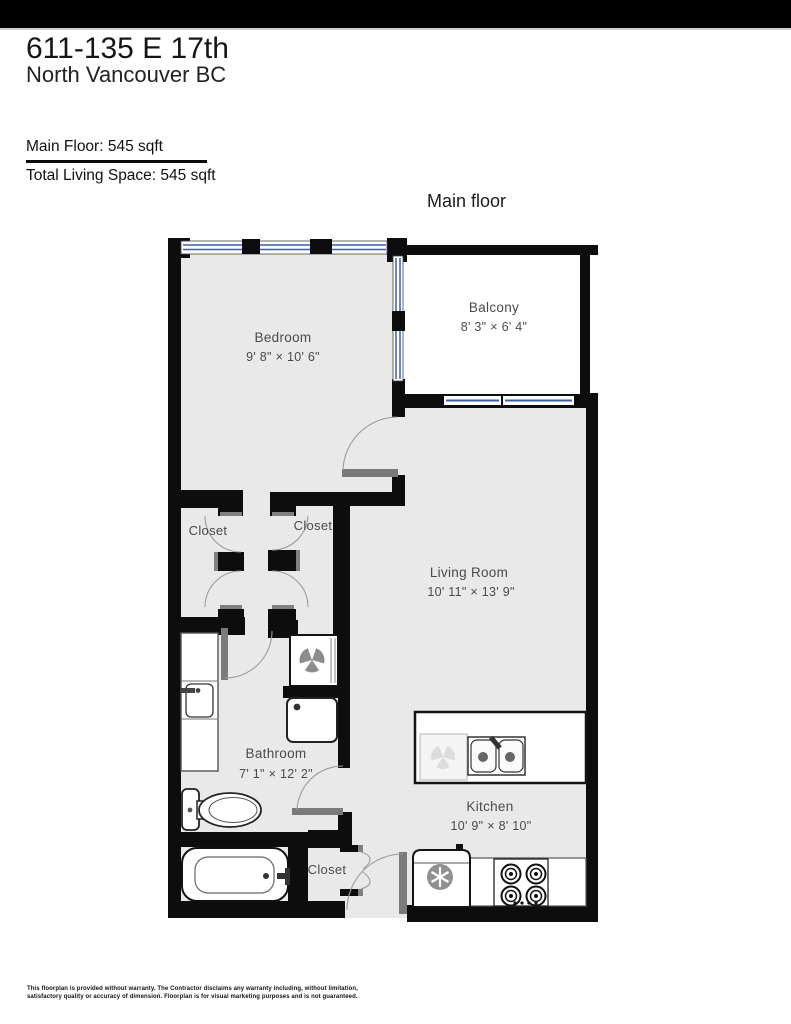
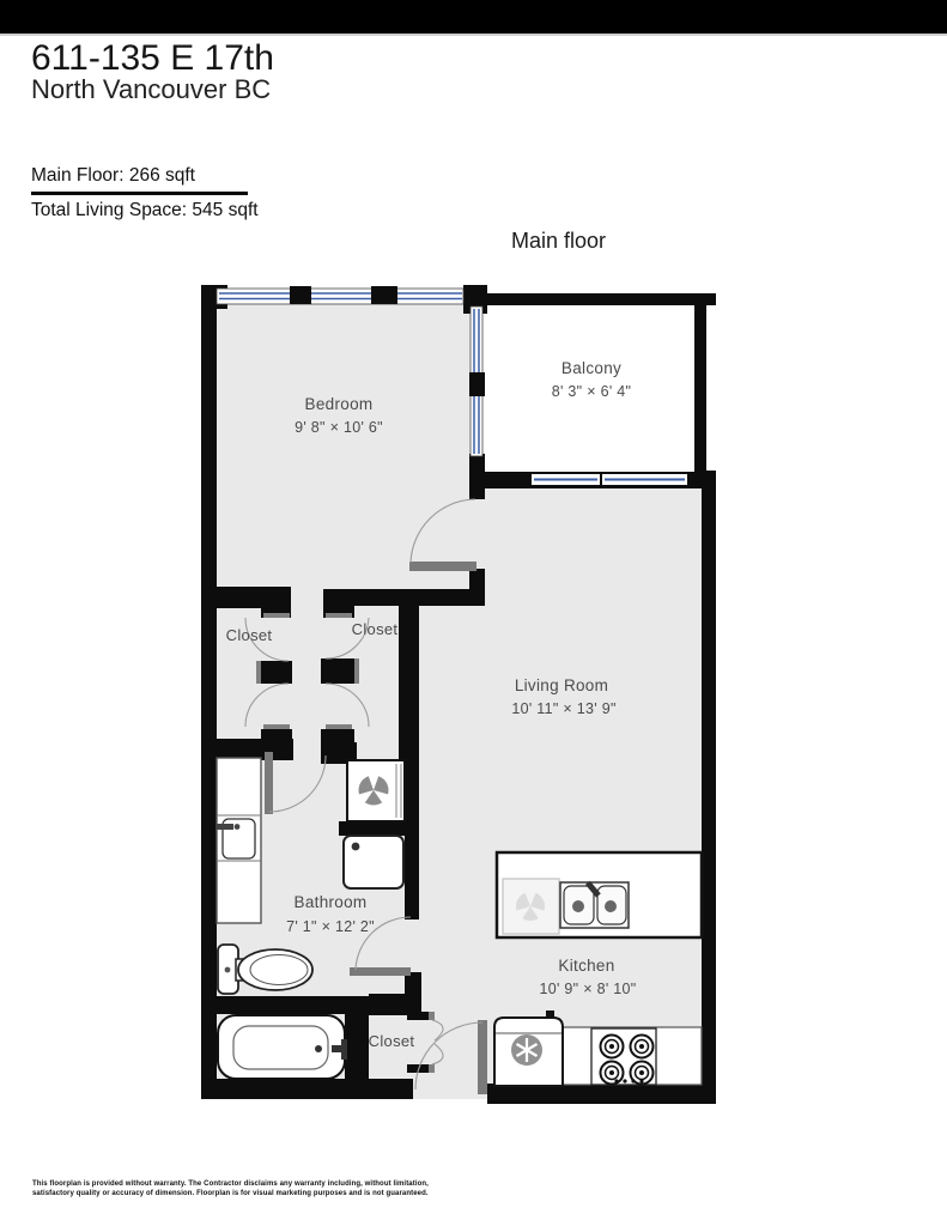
  611-135 E 17th
  North Vancouver BC
- Main Floor: 545 sqft
+ Main Floor: 266 sqft
  Total Living Space: 545 sqft
  Main floor
  Bedroom
  9' 8" × 10' 6"
  Balcony
  8' 3" × 6' 4"
  Living Room
  10' 11" × 13' 9"
  Closet
  Closet
  Bathroom
  7' 1" × 12' 2"
  Kitchen
  10' 9" × 8' 10"
  Closet
